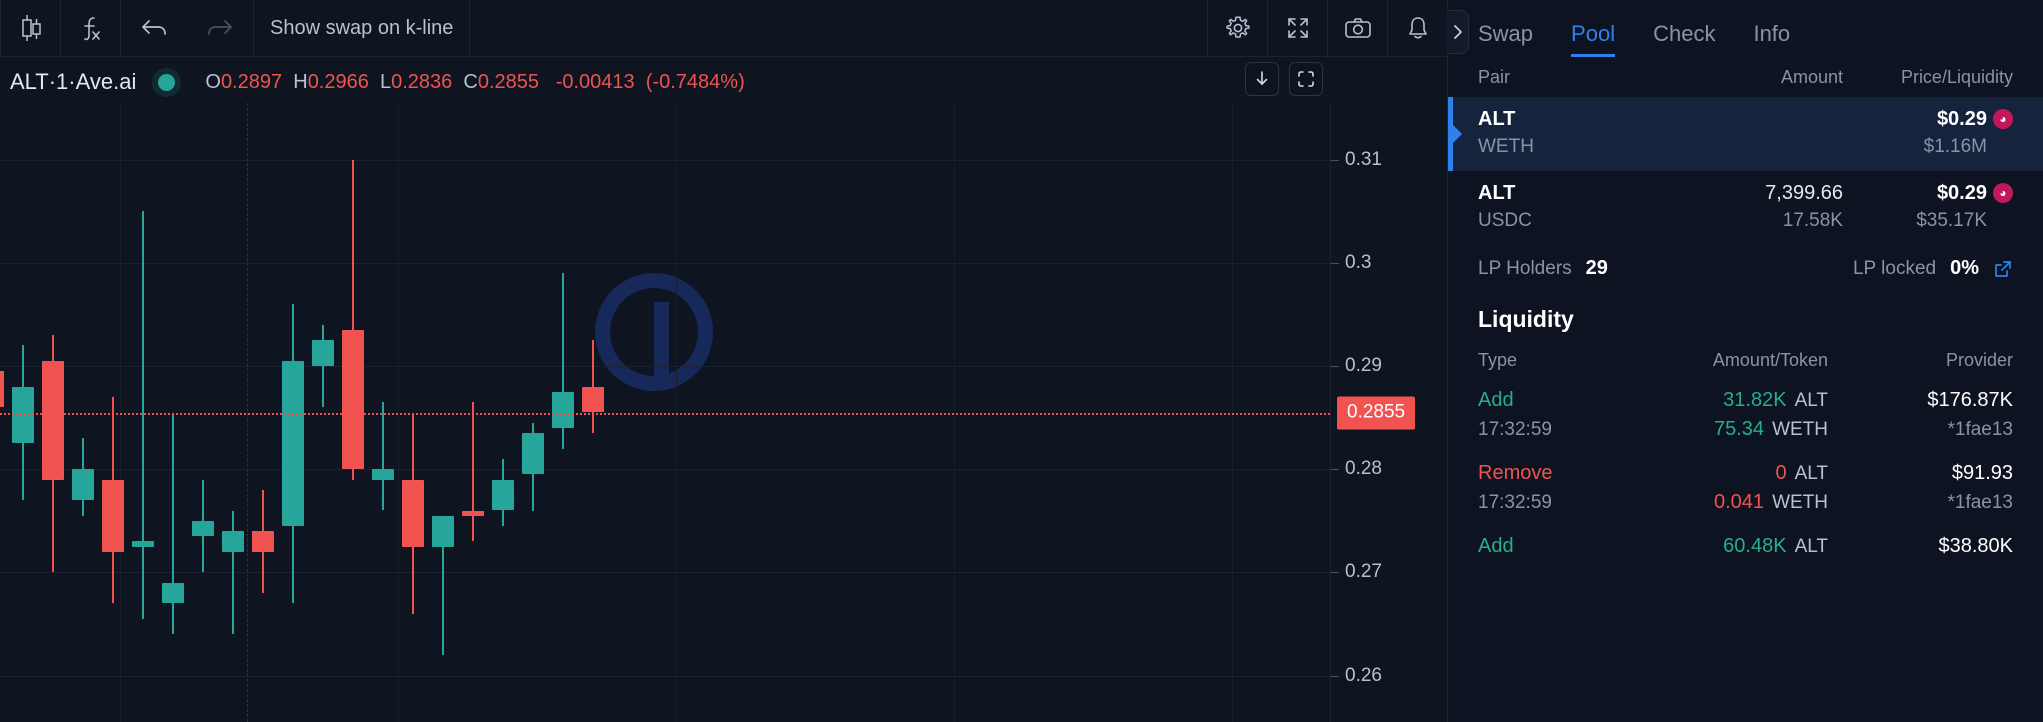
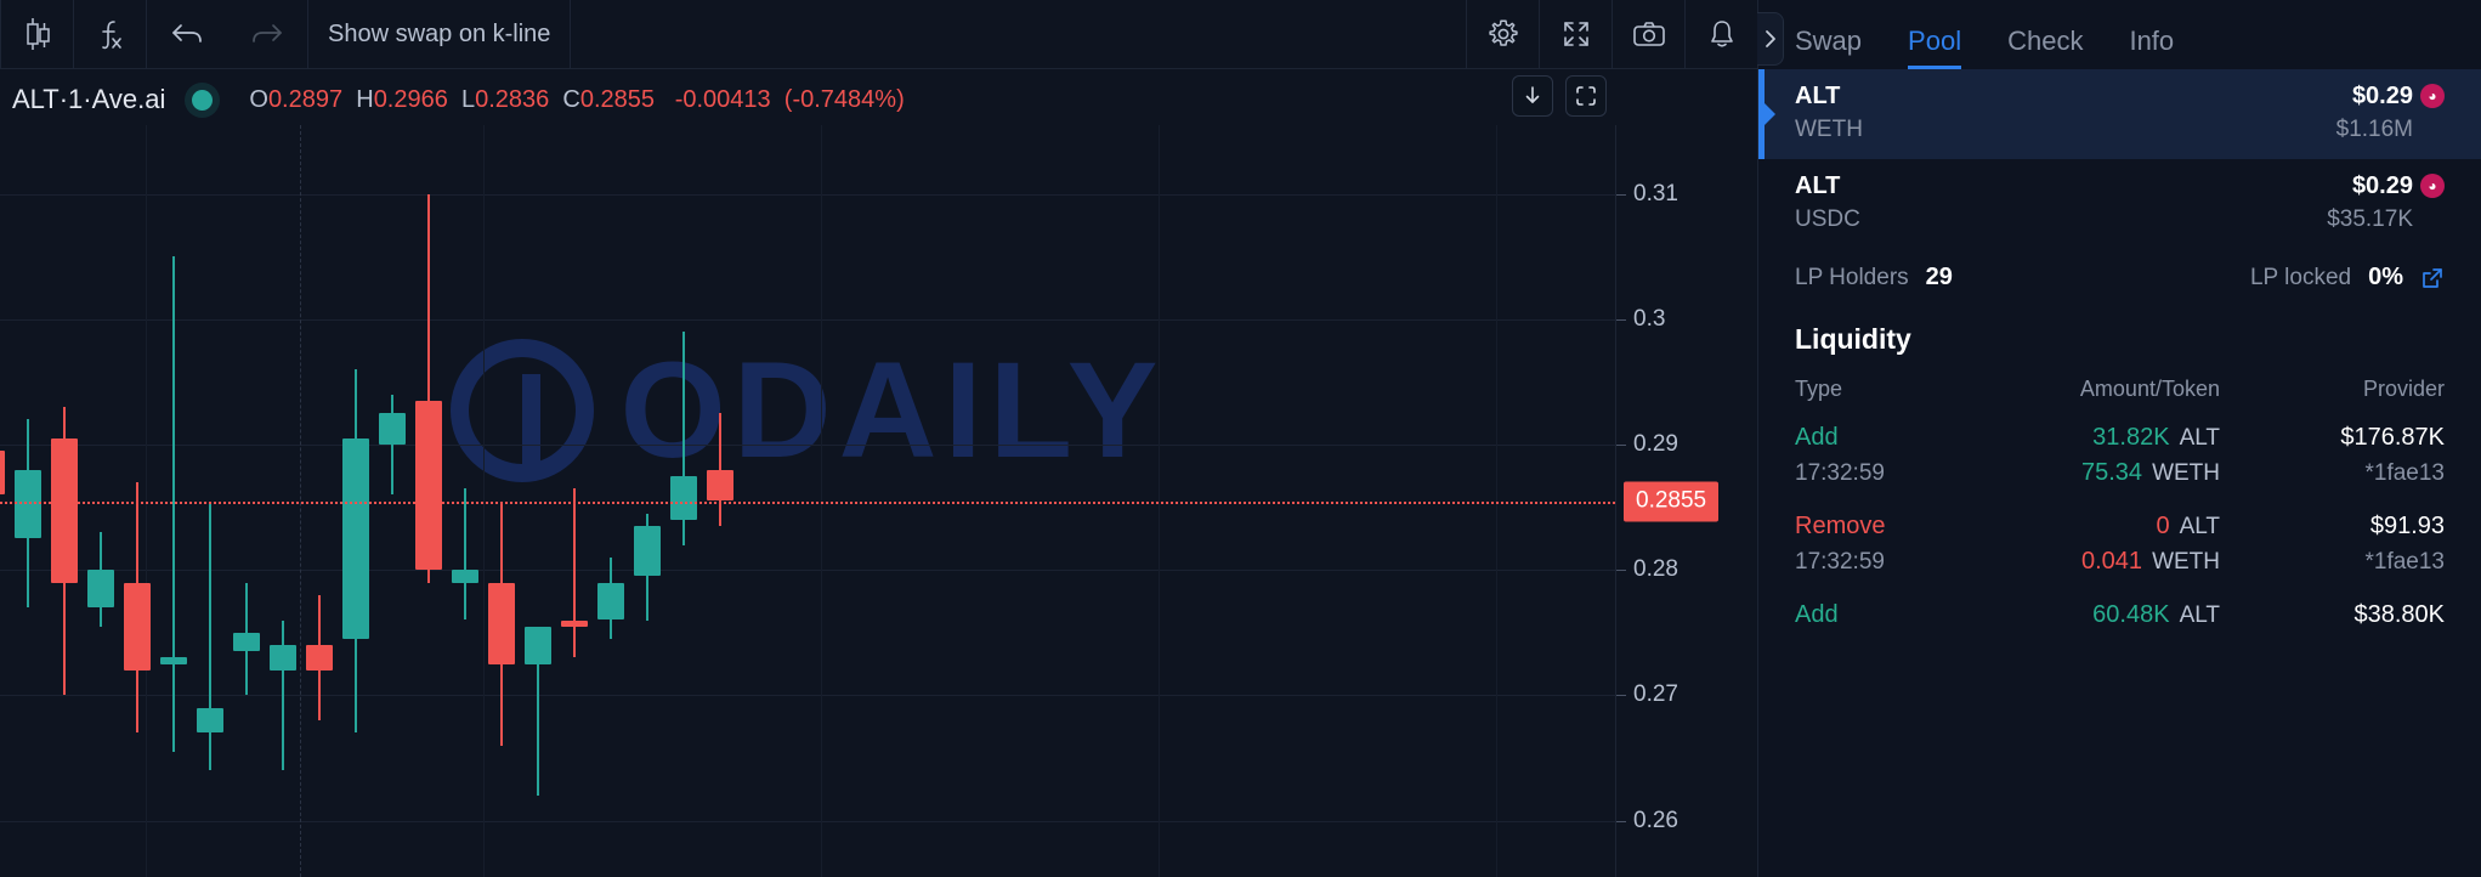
  Show swap on k-line
  ALT
  ·
  1
  ·
  Ave.ai
  O0.2897 H0.2966 L0.2836 C0.2855 -0.00413 (-0.7484%)
+ ODAILY
  0.31
  0.3
  0.29
  0.28
  0.27
  0.26
  0.2855
  Swap
  Pool
  Check
  Info
- Pair
- Amount
- Price/Liquidity
  ALT
  WETH
  $0.29
  $1.16M
  ◕
  ALT
  USDC
- 7,399.66
- 17.58K
  $0.29
  $35.17K
  ◕
  LP Holders
  29
  LP locked
  0%
  Liquidity
  Type
  Amount/Token
  Provider
  Add
  17:32:59
  31.82K
  ALT
  75.34
  WETH
  $176.87K
  *1fae13
  Remove
  17:32:59
  0
  ALT
  0.041
  WETH
  $91.93
  *1fae13
  Add
  60.48K
  ALT
  $38.80K
